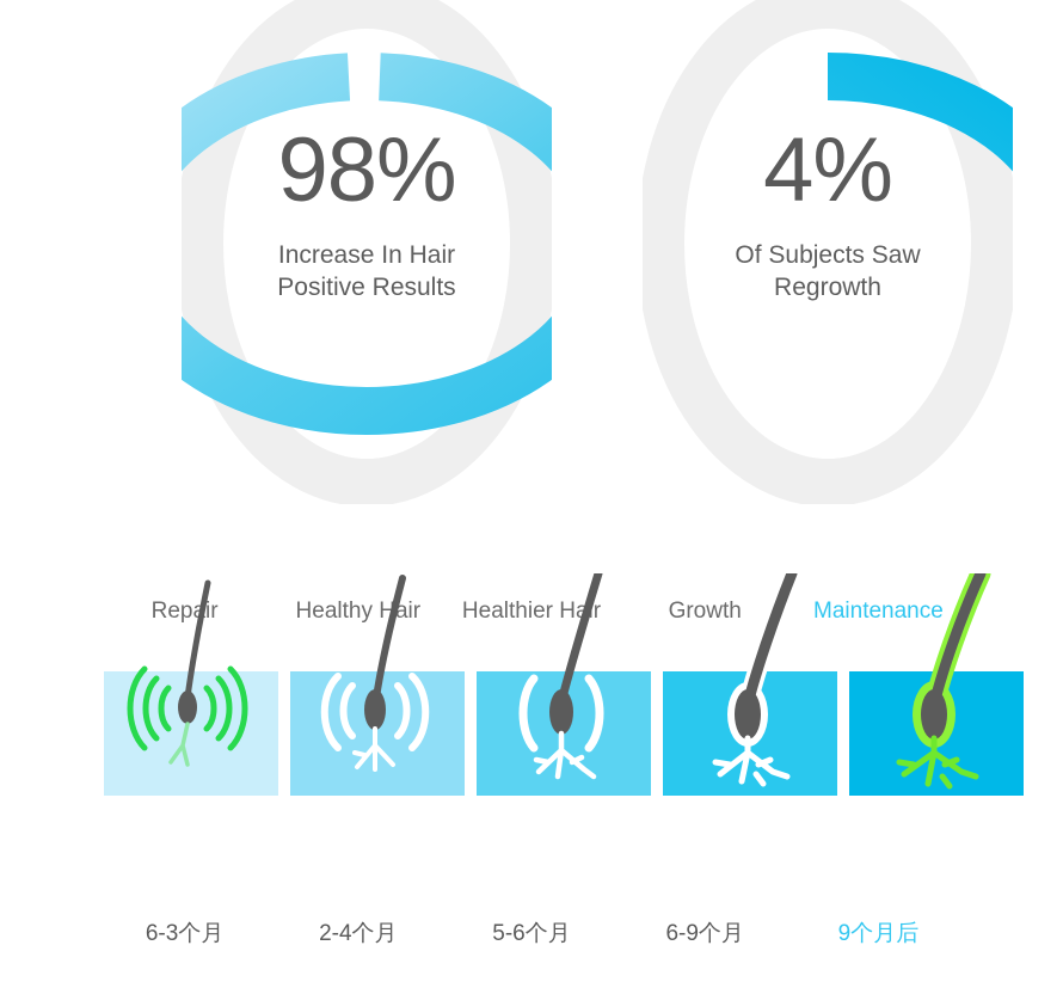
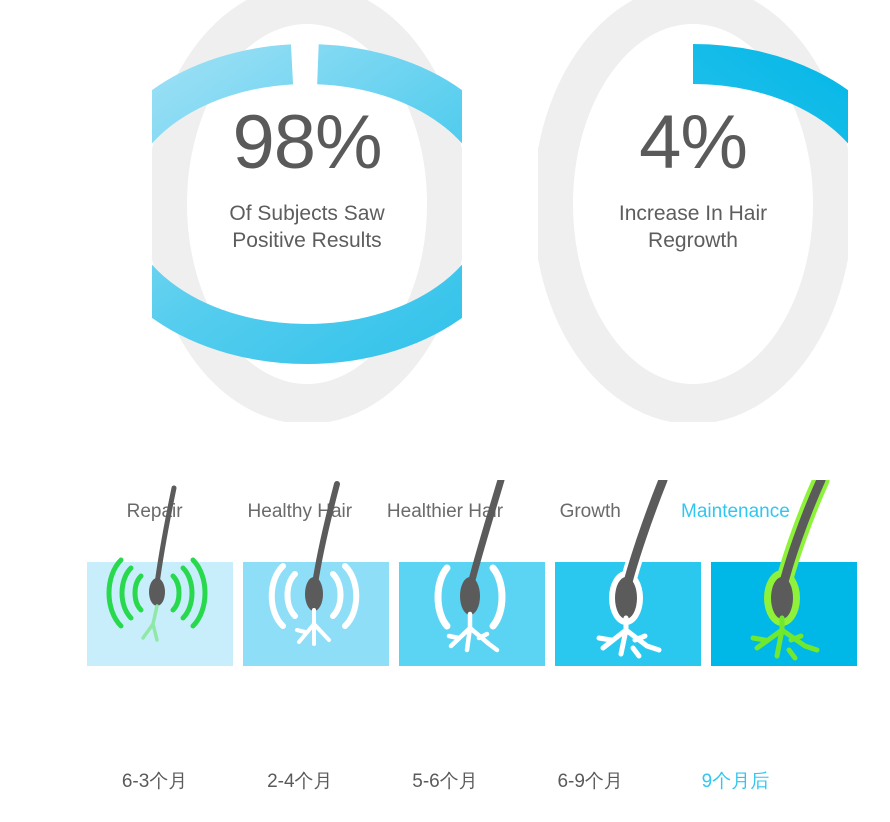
  98%
- Increase In Hair
+ Of Subjects Saw
  Positive Results
  4%
- Of Subjects Saw
+ Increase In Hair
  Regrowth
  Repir
  Healthy Hair
  Healthier Har
  Growth
  Maintenance
  6-3个月
  2-4个月
  5-6个月
  6-9个月
  9个月后
